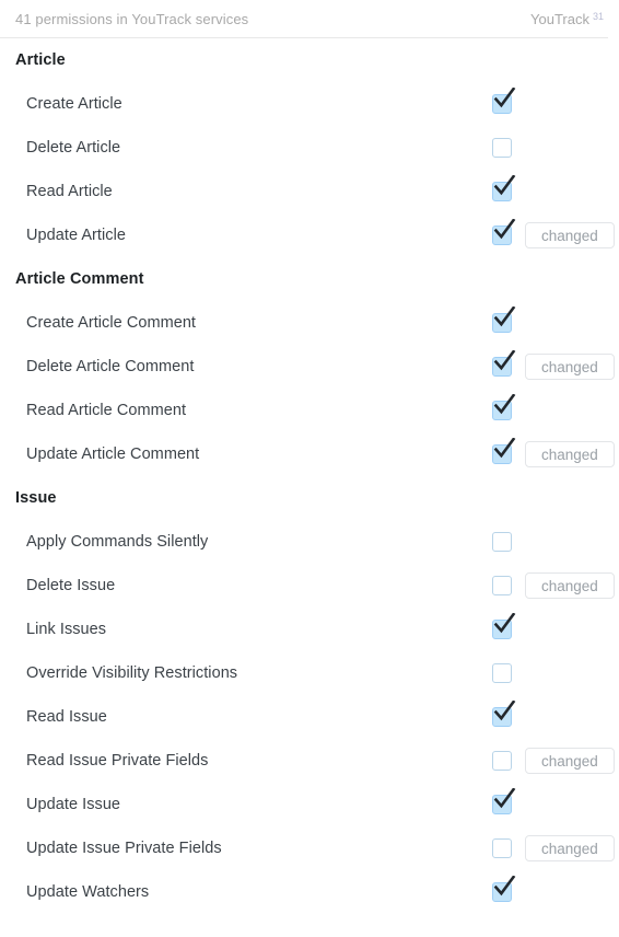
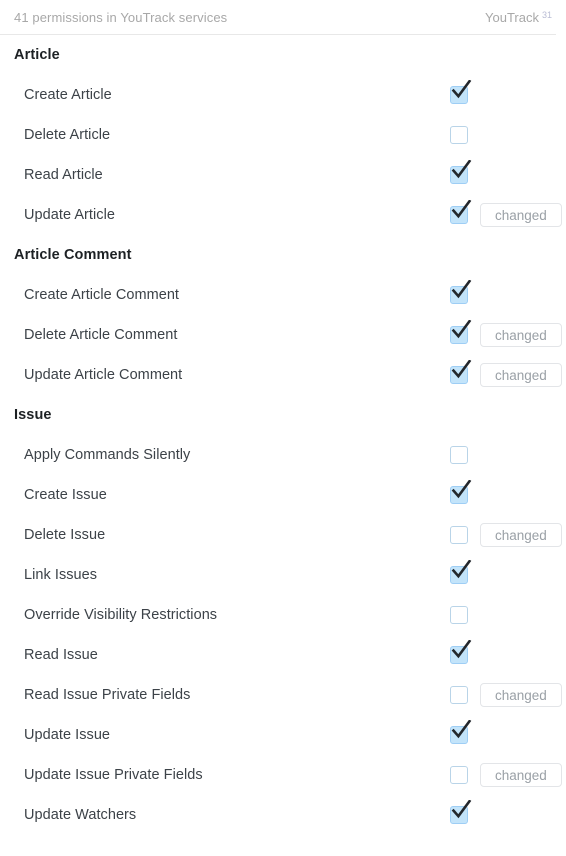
  41 permissions in YouTrack services
  YouTrack
  31
  Article
  Create Article
  Delete Article
  Read Article
  Update Article
  changed
  Article Comment
  Create Article Comment
  Delete Article Comment
  changed
- Read Article Comment
  Update Article Comment
  changed
  Issue
  Apply Commands Silently
+ Create Issue
  Delete Issue
  changed
  Link Issues
  Override Visibility Restrictions
  Read Issue
  Read Issue Private Fields
  changed
  Update Issue
  Update Issue Private Fields
  changed
  Update Watchers
